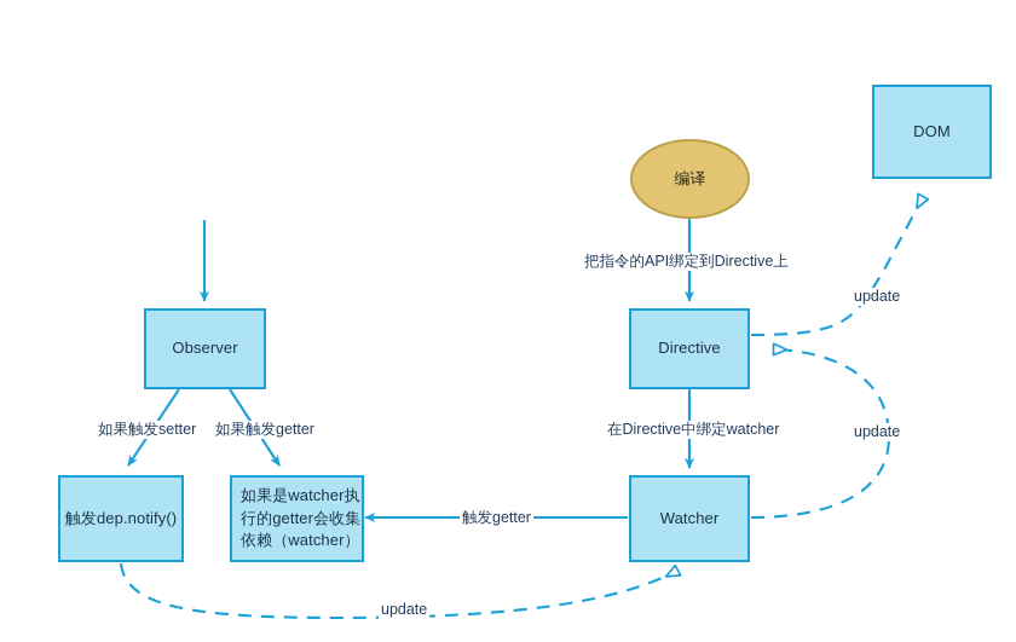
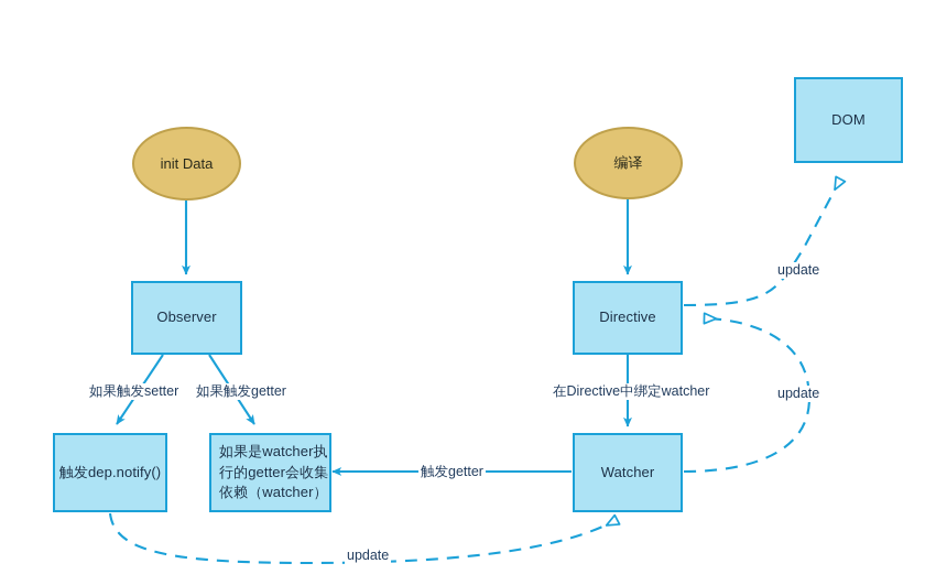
+ init Data
  编译
  Observer
  Directive
  DOM
  Watcher
  触发dep.notify()
  如果是watcher执
  行的getter会收集
  依赖（watcher）
  如果触发setter
  如果触发getter
- 把指令的API绑定到Directive上
  在Directive中绑定watcher
  触发getter
  update
  update
  update
